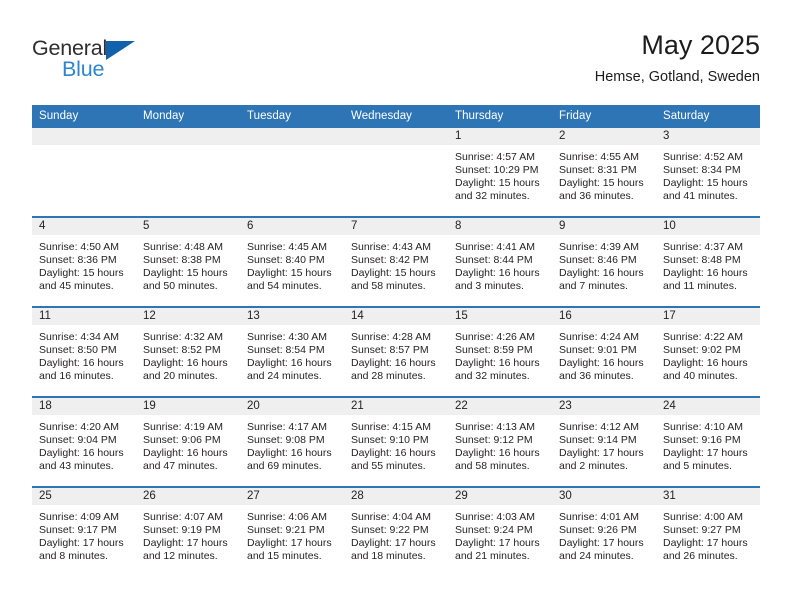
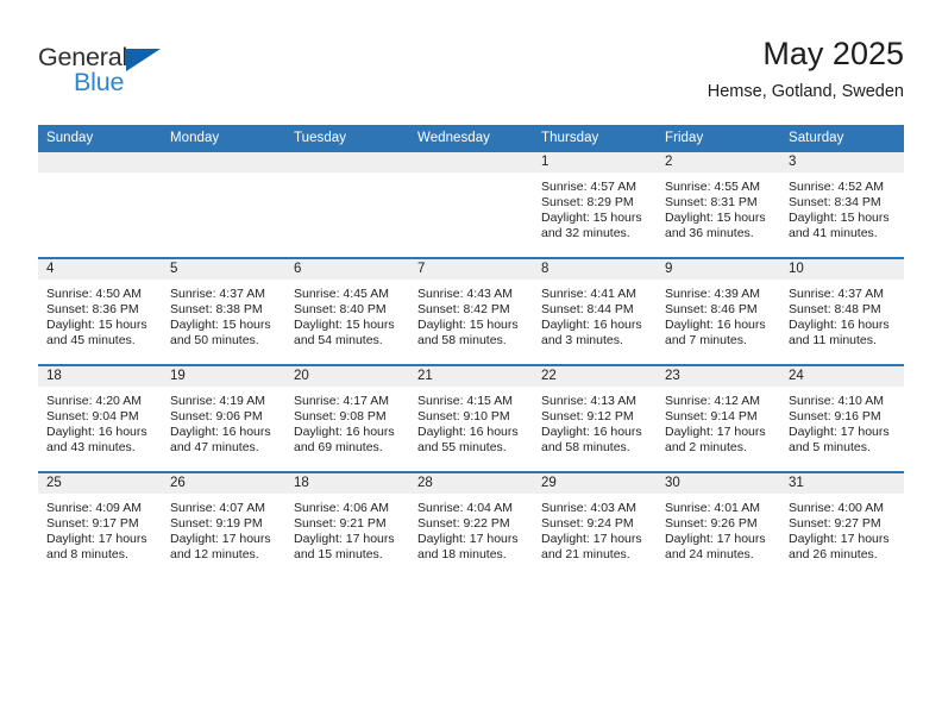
  General
  Blue
  May 2025
  Hemse, Gotland, Sweden
  Sunday	Monday	Tuesday	Wednesday	Thursday	Friday	Saturday
- 				1Sunrise: 4:57 AMSunset: 10:29 PMDaylight: 15 hours and 32 minutes.	2Sunrise: 4:55 AMSunset: 8:31 PMDaylight: 15 hours and 36 minutes.	3Sunrise: 4:52 AMSunset: 8:34 PMDaylight: 15 hours and 41 minutes.
+ 				1Sunrise: 4:57 AMSunset: 8:29 PMDaylight: 15 hours and 32 minutes.	2Sunrise: 4:55 AMSunset: 8:31 PMDaylight: 15 hours and 36 minutes.	3Sunrise: 4:52 AMSunset: 8:34 PMDaylight: 15 hours and 41 minutes.
- 4Sunrise: 4:50 AMSunset: 8:36 PMDaylight: 15 hours and 45 minutes.	5Sunrise: 4:48 AMSunset: 8:38 PMDaylight: 15 hours and 50 minutes.	6Sunrise: 4:45 AMSunset: 8:40 PMDaylight: 15 hours and 54 minutes.	7Sunrise: 4:43 AMSunset: 8:42 PMDaylight: 15 hours and 58 minutes.	8Sunrise: 4:41 AMSunset: 8:44 PMDaylight: 16 hours and 3 minutes.	9Sunrise: 4:39 AMSunset: 8:46 PMDaylight: 16 hours and 7 minutes.	10Sunrise: 4:37 AMSunset: 8:48 PMDaylight: 16 hours and 11 minutes.
+ 4Sunrise: 4:50 AMSunset: 8:36 PMDaylight: 15 hours and 45 minutes.	5Sunrise: 4:37 AMSunset: 8:38 PMDaylight: 15 hours and 50 minutes.	6Sunrise: 4:45 AMSunset: 8:40 PMDaylight: 15 hours and 54 minutes.	7Sunrise: 4:43 AMSunset: 8:42 PMDaylight: 15 hours and 58 minutes.	8Sunrise: 4:41 AMSunset: 8:44 PMDaylight: 16 hours and 3 minutes.	9Sunrise: 4:39 AMSunset: 8:46 PMDaylight: 16 hours and 7 minutes.	10Sunrise: 4:37 AMSunset: 8:48 PMDaylight: 16 hours and 11 minutes.
- 11Sunrise: 4:34 AMSunset: 8:50 PMDaylight: 16 hours and 16 minutes.	12Sunrise: 4:32 AMSunset: 8:52 PMDaylight: 16 hours and 20 minutes.	13Sunrise: 4:30 AMSunset: 8:54 PMDaylight: 16 hours and 24 minutes.	14Sunrise: 4:28 AMSunset: 8:57 PMDaylight: 16 hours and 28 minutes.	15Sunrise: 4:26 AMSunset: 8:59 PMDaylight: 16 hours and 32 minutes.	16Sunrise: 4:24 AMSunset: 9:01 PMDaylight: 16 hours and 36 minutes.	17Sunrise: 4:22 AMSunset: 9:02 PMDaylight: 16 hours and 40 minutes.
  18Sunrise: 4:20 AMSunset: 9:04 PMDaylight: 16 hours and 43 minutes.	19Sunrise: 4:19 AMSunset: 9:06 PMDaylight: 16 hours and 47 minutes.	20Sunrise: 4:17 AMSunset: 9:08 PMDaylight: 16 hours and 69 minutes.	21Sunrise: 4:15 AMSunset: 9:10 PMDaylight: 16 hours and 55 minutes.	22Sunrise: 4:13 AMSunset: 9:12 PMDaylight: 16 hours and 58 minutes.	23Sunrise: 4:12 AMSunset: 9:14 PMDaylight: 17 hours and 2 minutes.	24Sunrise: 4:10 AMSunset: 9:16 PMDaylight: 17 hours and 5 minutes.
- 25Sunrise: 4:09 AMSunset: 9:17 PMDaylight: 17 hours and 8 minutes.	26Sunrise: 4:07 AMSunset: 9:19 PMDaylight: 17 hours and 12 minutes.	27Sunrise: 4:06 AMSunset: 9:21 PMDaylight: 17 hours and 15 minutes.	28Sunrise: 4:04 AMSunset: 9:22 PMDaylight: 17 hours and 18 minutes.	29Sunrise: 4:03 AMSunset: 9:24 PMDaylight: 17 hours and 21 minutes.	30Sunrise: 4:01 AMSunset: 9:26 PMDaylight: 17 hours and 24 minutes.	31Sunrise: 4:00 AMSunset: 9:27 PMDaylight: 17 hours and 26 minutes.
+ 25Sunrise: 4:09 AMSunset: 9:17 PMDaylight: 17 hours and 8 minutes.	26Sunrise: 4:07 AMSunset: 9:19 PMDaylight: 17 hours and 12 minutes.	18Sunrise: 4:06 AMSunset: 9:21 PMDaylight: 17 hours and 15 minutes.	28Sunrise: 4:04 AMSunset: 9:22 PMDaylight: 17 hours and 18 minutes.	29Sunrise: 4:03 AMSunset: 9:24 PMDaylight: 17 hours and 21 minutes.	30Sunrise: 4:01 AMSunset: 9:26 PMDaylight: 17 hours and 24 minutes.	31Sunrise: 4:00 AMSunset: 9:27 PMDaylight: 17 hours and 26 minutes.
